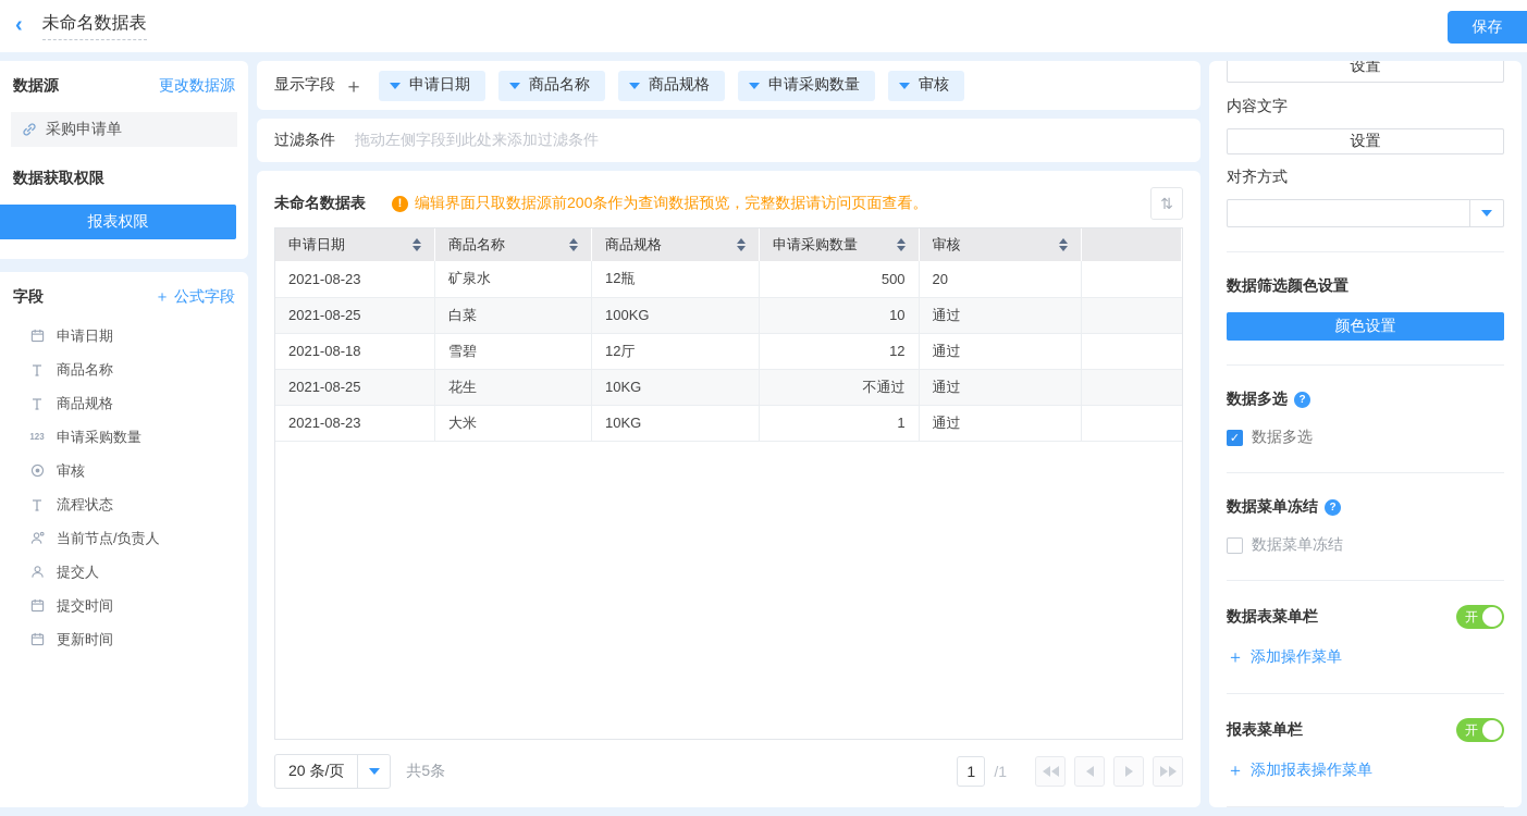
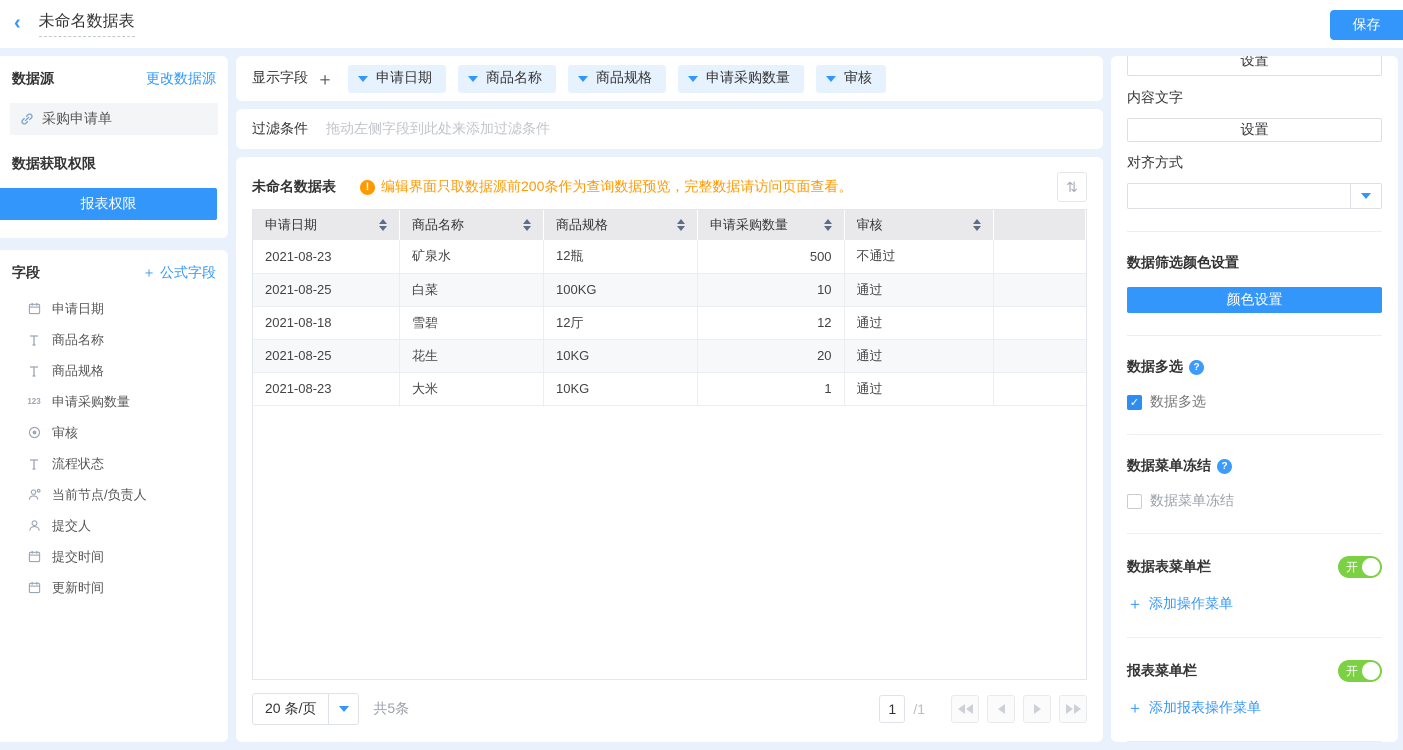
  ‹
  未命名数据表
  保存
  数据源
  更改数据源
  采购申请单
  数据获取权限
  报表权限
  字段
  ＋
  公式字段
  申请日期
  商品名称
  商品规格
  123
  申请采购数量
  审核
  流程状态
  当前节点/负责人
  提交人
  提交时间
  更新时间
  显示字段
  ＋
  申请日期
  商品名称
  商品规格
  申请采购数量
  审核
  过滤条件
  拖动左侧字段到此处来添加过滤条件
  未命名数据表
  !
  编辑界面只取数据源前200条作为查询数据预览，完整数据请访问页面查看。
  ⇅
  申请日期	商品名称	商品规格	申请采购数量	审核
- 2021-08-23	矿泉水	12瓶	500	20
+ 2021-08-23	矿泉水	12瓶	500	不通过
  2021-08-25	白菜	100KG	10	通过
  2021-08-18	雪碧	12厅	12	通过
- 2021-08-25	花生	10KG	不通过	通过
+ 2021-08-25	花生	10KG	20	通过
  2021-08-23	大米	10KG	1	通过
  20 条/页
  共5条
  1
  /1
  设置
  内容文字
  设置
  对齐方式
  数据筛选颜色设置
  颜色设置
  数据多选
  ?
  ✓
  数据多选
  数据菜单冻结
  ?
  数据菜单冻结
  数据表菜单栏
  开
  ＋
  添加操作菜单
  报表菜单栏
  开
  ＋
  添加报表操作菜单
